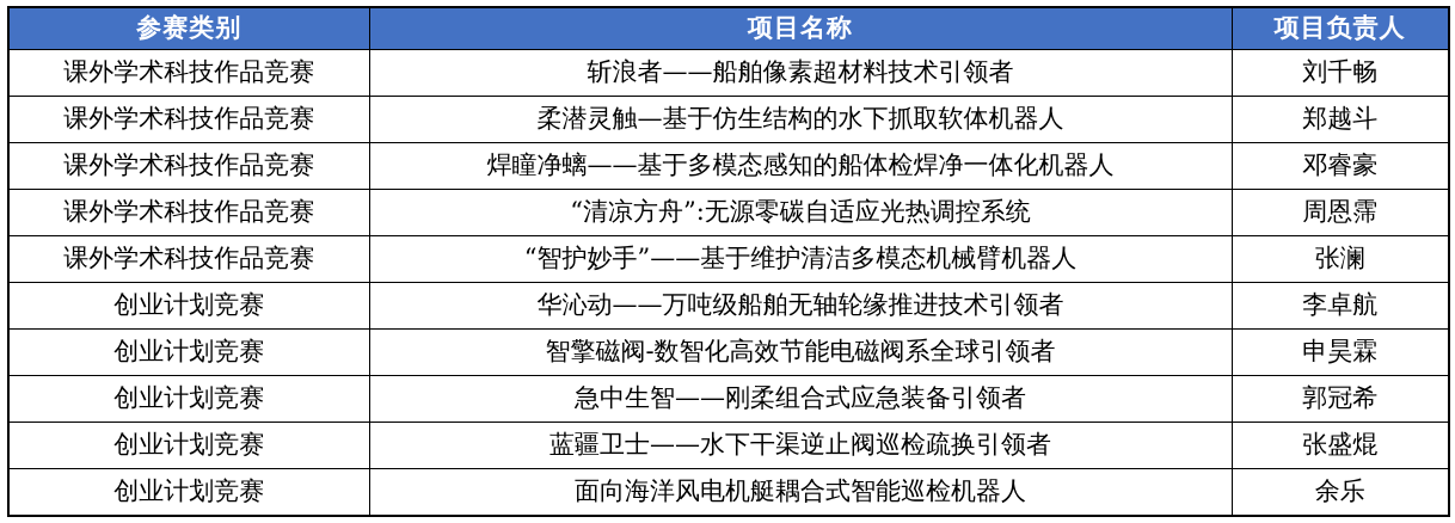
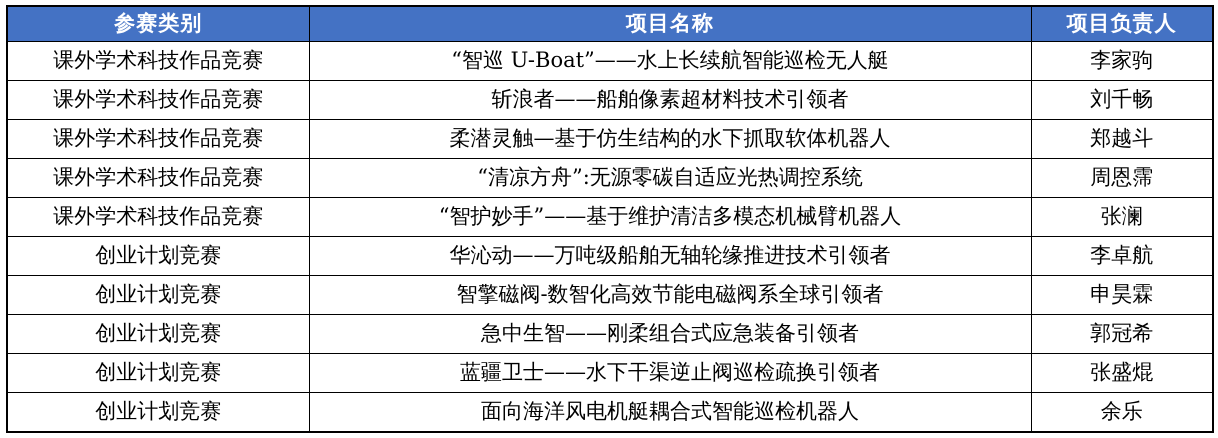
  参赛类别	项目名称	项目负责人
+ 课外学术科技作品竞赛	“智巡 U-Boat”——水上长续航智能巡检无人艇	李家驹
  课外学术科技作品竞赛	斩浪者——船舶像素超材料技术引领者	刘千畅
  课外学术科技作品竞赛	柔潜灵触—基于仿生结构的水下抓取软体机器人	郑越斗
- 课外学术科技作品竞赛	焊瞳净螭——基于多模态感知的船体检焊净一体化机器人	邓睿豪
  课外学术科技作品竞赛	“清凉方舟”:无源零碳自适应光热调控系统	周恩霈
  课外学术科技作品竞赛	“智护妙手”——基于维护清洁多模态机械臂机器人	张澜
  创业计划竞赛	华沁动——万吨级船舶无轴轮缘推进技术引领者	李卓航
  创业计划竞赛	智擎磁阀-数智化高效节能电磁阀系全球引领者	申昊霖
  创业计划竞赛	急中生智——刚柔组合式应急装备引领者	郭冠希
  创业计划竞赛	蓝疆卫士——水下干渠逆止阀巡检疏换引领者	张盛焜
  创业计划竞赛	面向海洋风电机艇耦合式智能巡检机器人	余乐
